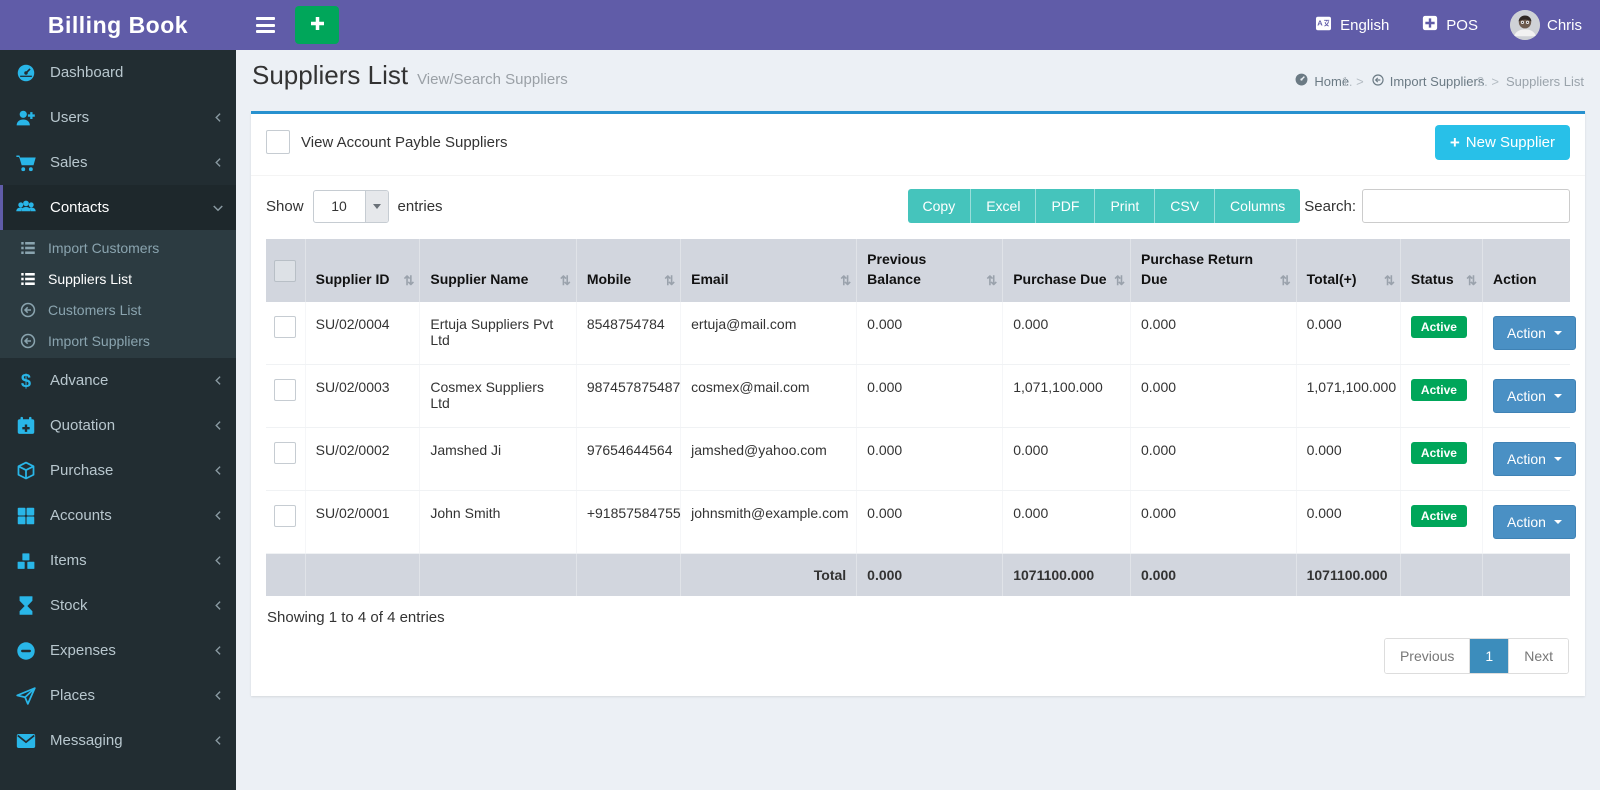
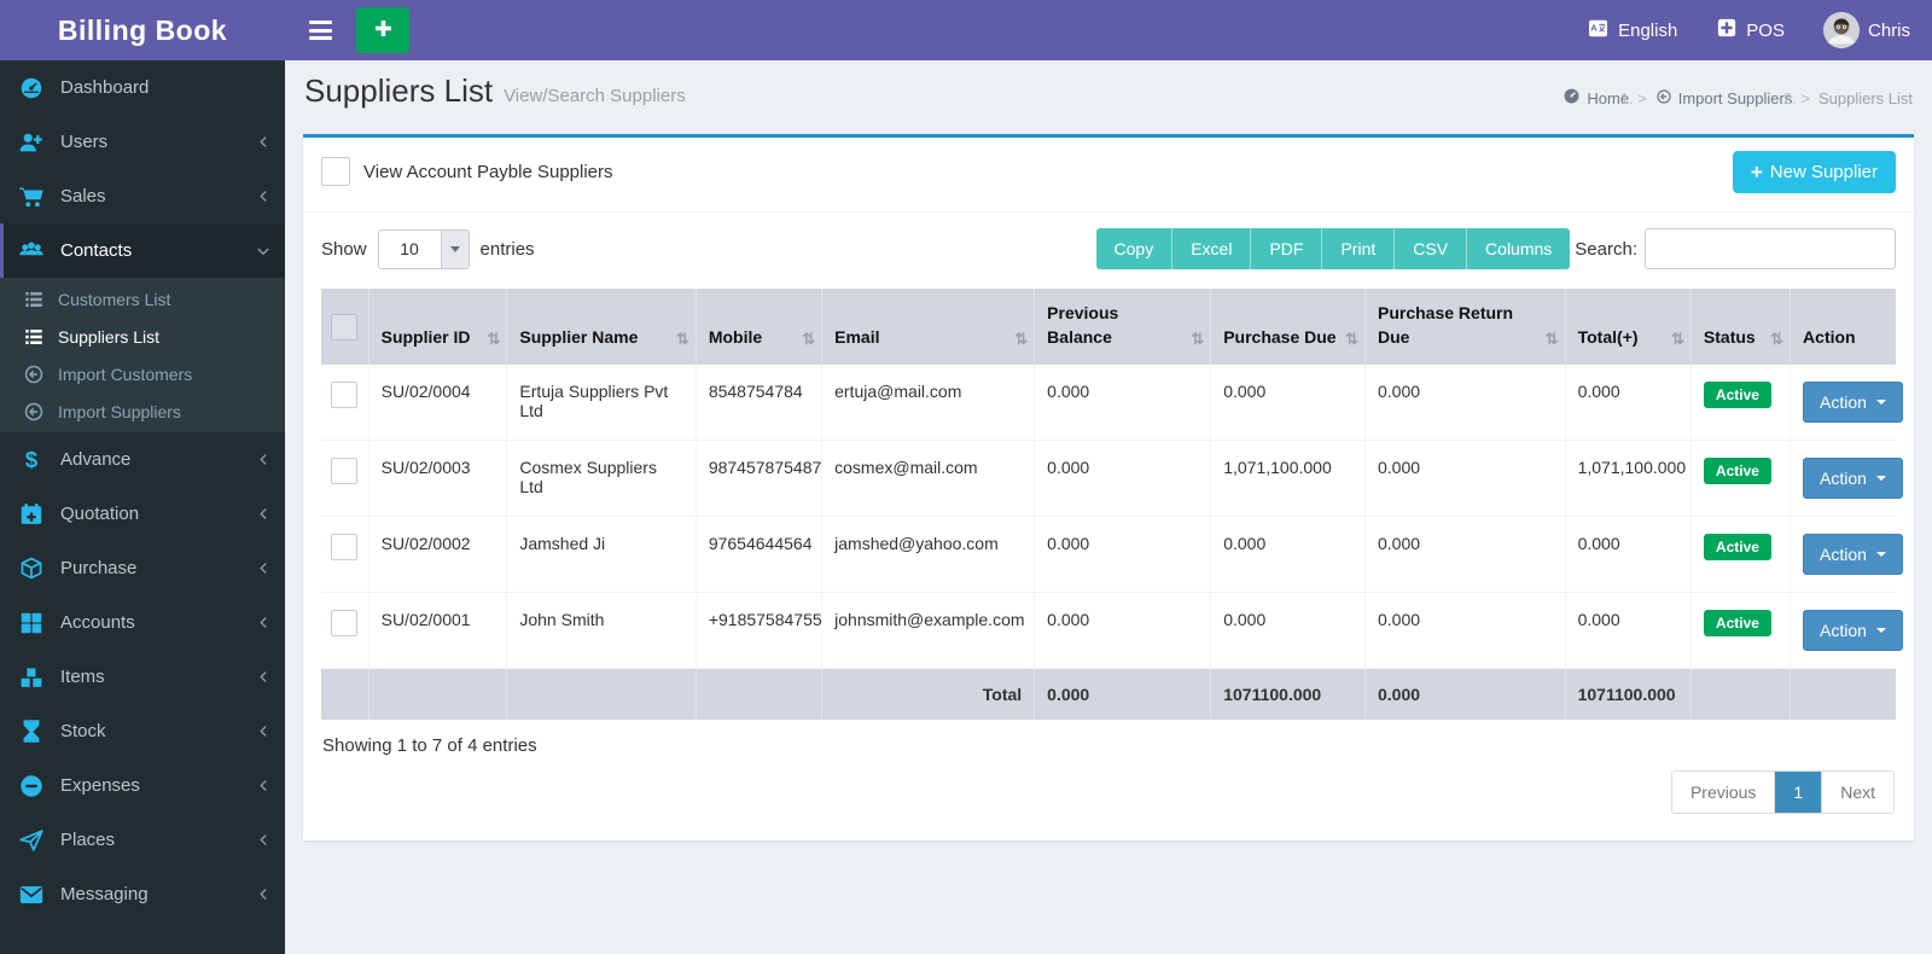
  Billing Book
  A
  English
  POS
  Chris
  Dashboard
  Users
  Sales
  Contacts
- Import Customers
+ Customers List
  Suppliers List
- Customers List
+ Import Customers
  Import Suppliers
  $
  Advance
  Quotation
  Purchase
  Accounts
  Items
  Stock
  Expenses
  Places
  Messaging
  Suppliers List
  View/Search Suppliers
  Home
  >
  Import Suppliers
  >
  Suppliers List
  View Account Payble Suppliers
  +
  New Supplier
  Show
  10
  entries
  Copy
  Excel
  PDF
  Print
  CSV
  Columns
  Search:
  	Supplier ID ⇅	Supplier Name ⇅	Mobile ⇅	Email ⇅	Previous Balance ⇅	Purchase Due ⇅	Purchase Return Due ⇅	Total(+) ⇅	Status ⇅	Action
  	SU/02/0004	Ertuja Suppliers Pvt Ltd	8548754784	ertuja@mail.com	0.000	0.000	0.000	0.000	Active	Action
  	SU/02/0003	Cosmex Suppliers Ltd	987457875487	cosmex@mail.com	0.000	1,071,100.000	0.000	1,071,100.000	Active	Action
  	SU/02/0002	Jamshed Ji	97654644564	jamshed@yahoo.com	0.000	0.000	0.000	0.000	Active	Action
  	SU/02/0001	John Smith	+91857584755	johnsmith@example.com	0.000	0.000	0.000	0.000	Active	Action
  				Total	0.000	1071100.000	0.000	1071100.000
- Showing 1 to 4 of 4 entries
+ Showing 1 to 7 of 4 entries
  Previous
  1
  Next
